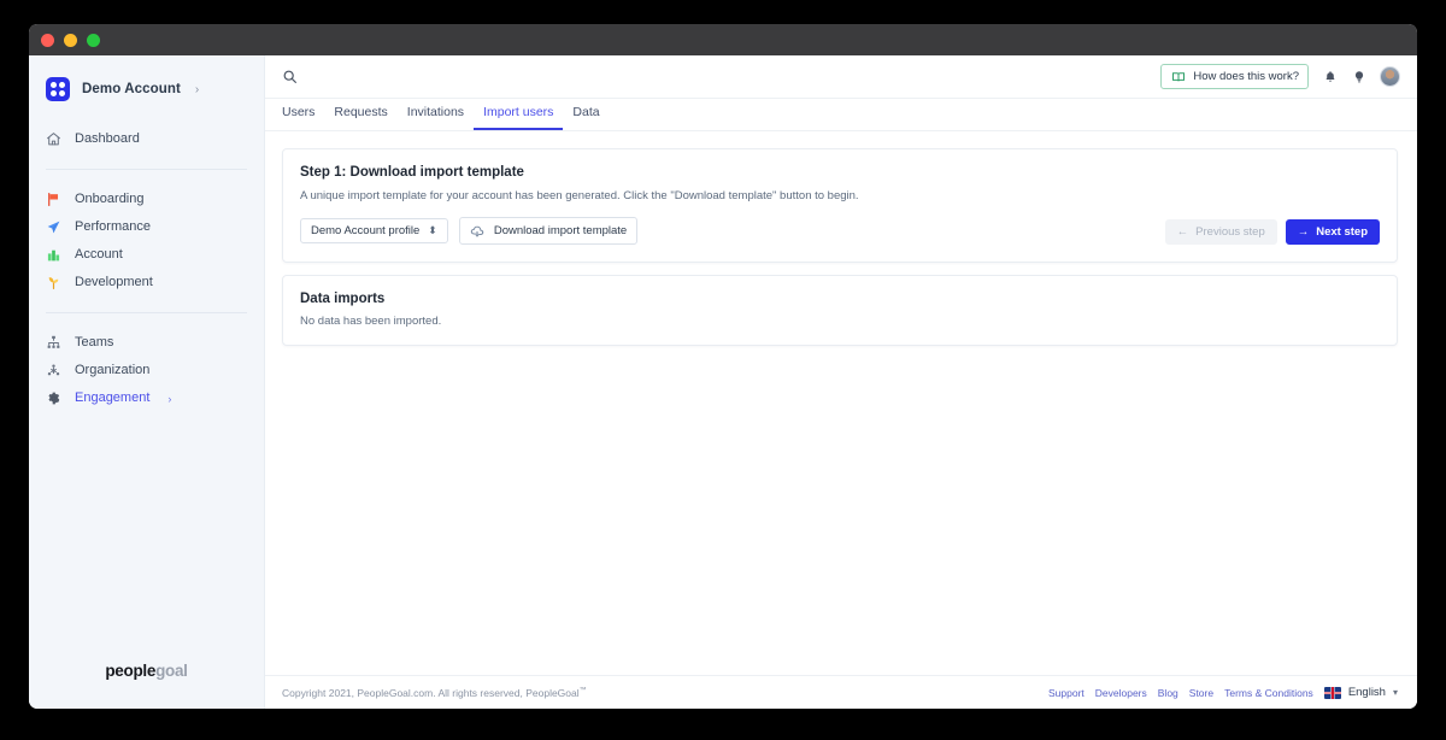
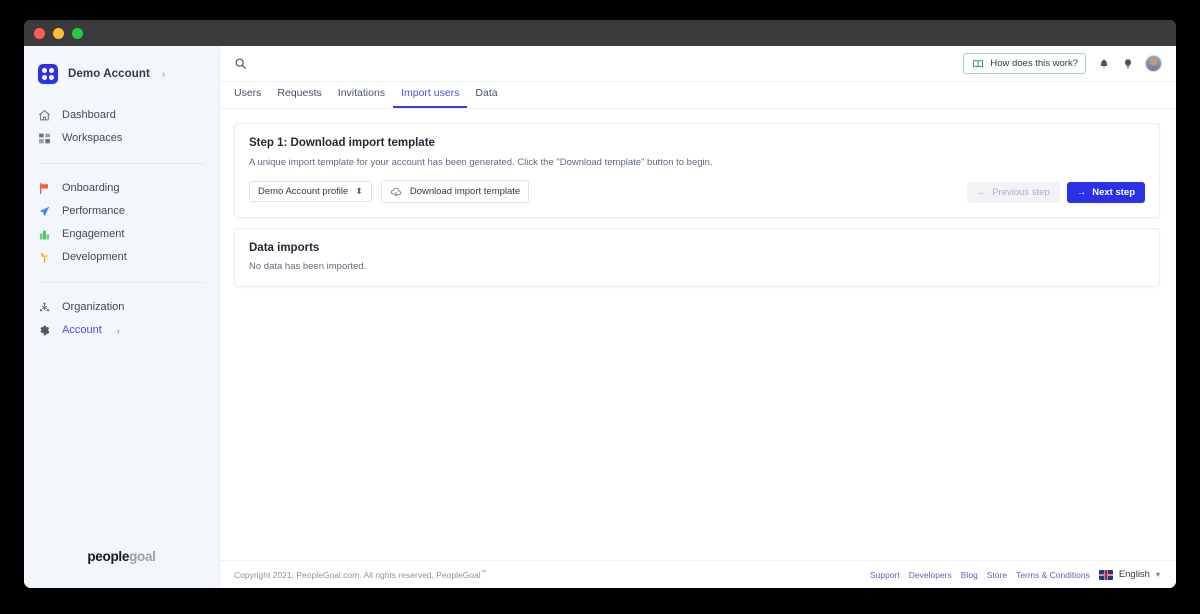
  Demo Account
  ›
  Dashboard
+ Workspaces
  Onboarding
  Performance
- Account
+ Engagement
  Development
- Teams
  Organization
- Engagement
+ Account
  ›
  peoplegoal
  How does this work?
  Users
  Requests
  Invitations
  Import users
  Data
  Step 1: Download import template
  A unique import template for your account has been generated. Click the "Download template" button to begin.
  Demo Account profile
  ⬍
  Download import template
  ←
  Previous step
  →
  Next step
  Data imports
  No data has been imported.
  Copyright 2021, PeopleGoal.com. All rights reserved, PeopleGoal
  Support
  Developers
  Blog
  Store
  Terms & Conditions
  English
  ▾
